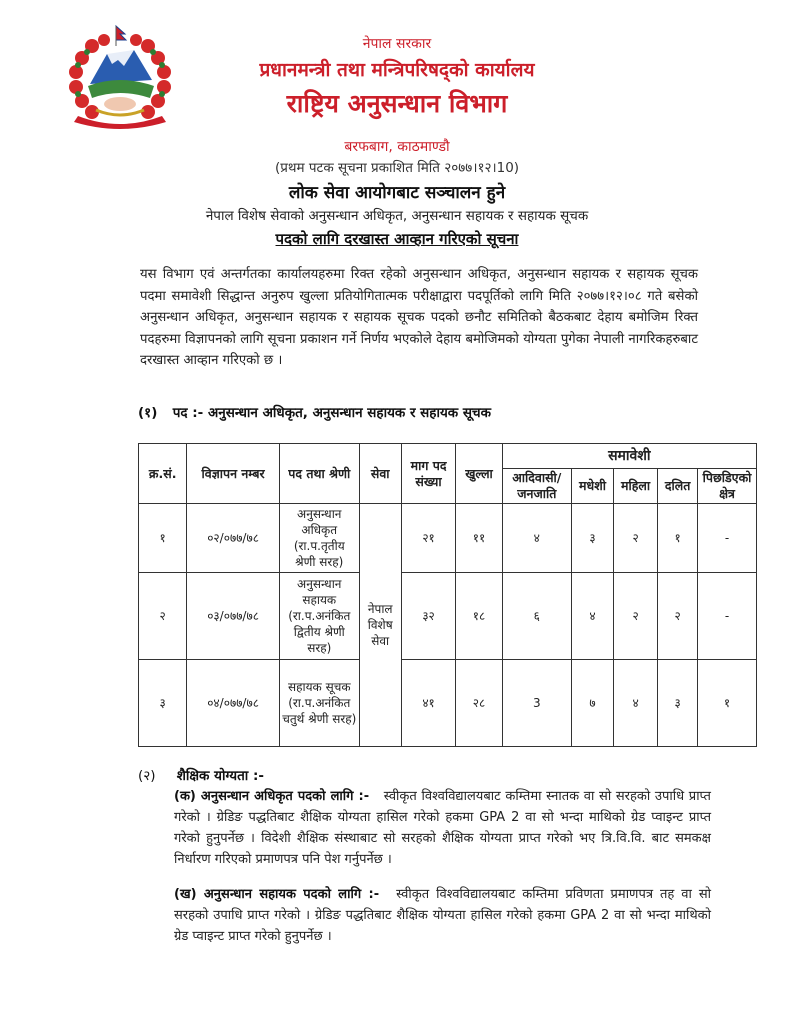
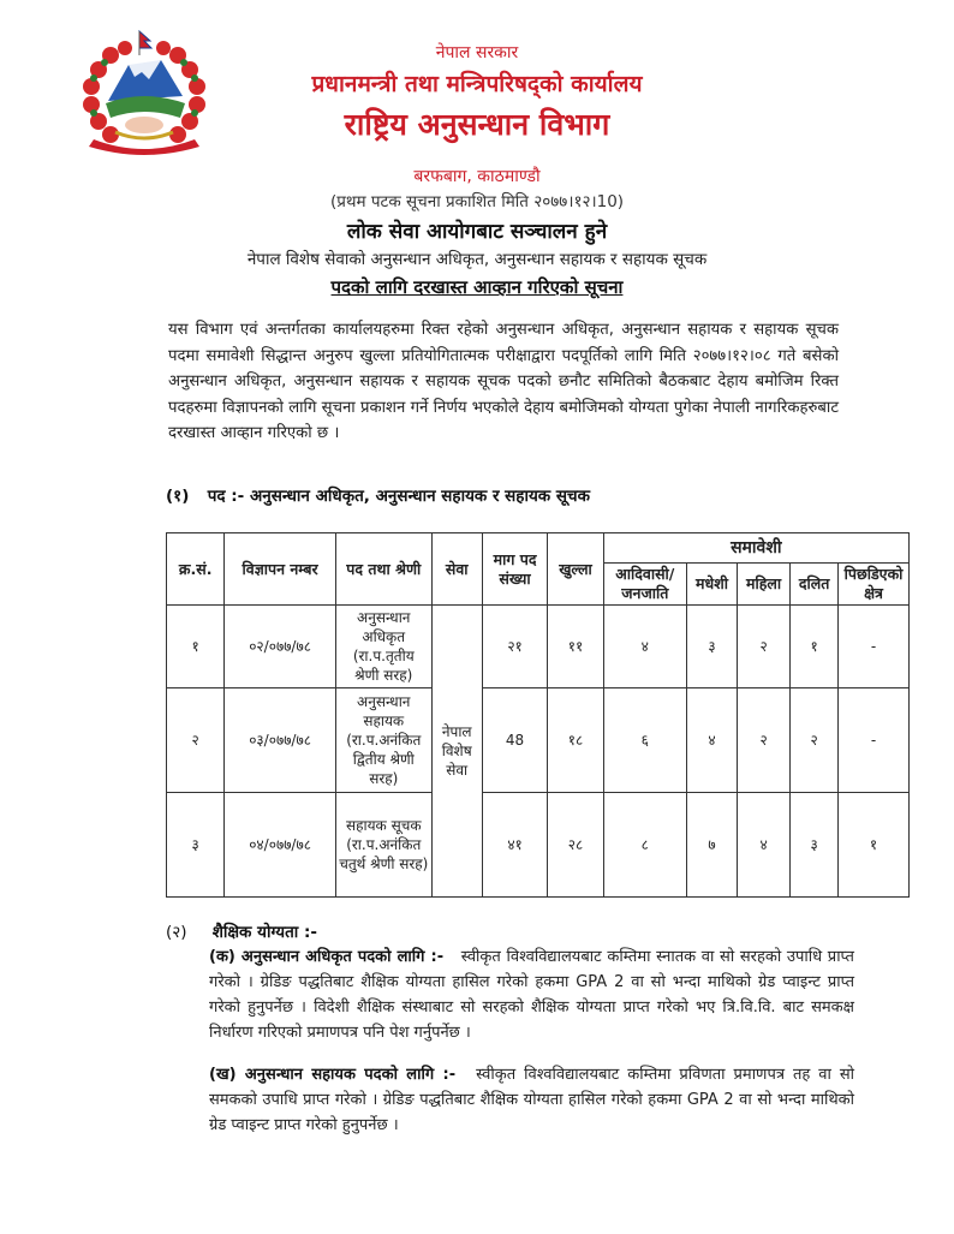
  नेपाल सरकार
  प्रधानमन्त्री तथा मन्त्रिपरिषद्को कार्यालय
  राष्ट्रिय अनुसन्धान विभाग
  बरफबाग, काठमाण्डौ
  (प्रथम पटक सूचना प्रकाशित मिति २०७७।१२।10)
  लोक सेवा आयोगबाट सञ्चालन हुने
  नेपाल विशेष सेवाको अनुसन्धान अधिकृत, अनुसन्धान सहायक र सहायक सूचक
  पदको लागि दरखास्त आव्हान गरिएको सूचना
  यस विभाग एवं अन्तर्गतका कार्यालयहरुमा रिक्त रहेको अनुसन्धान अधिकृत, अनुसन्धान सहायक र सहायक सूचक पदमा समावेशी सिद्धान्त अनुरुप खुल्ला प्रतियोगितात्मक परीक्षाद्वारा पदपूर्तिको लागि मिति २०७७।१२।०८ गते बसेको अनुसन्धान अधिकृत, अनुसन्धान सहायक र सहायक सूचक पदको छनौट समितिको बैठकबाट देहाय बमोजिम रिक्त पदहरुमा विज्ञापनको लागि सूचना प्रकाशन गर्ने निर्णय भएकोले देहाय बमोजिमको योग्यता पुगेका नेपाली नागरिकहरुबाट दरखास्त आव्हान गरिएको छ ।
  (१) पद :- अनुसन्धान अधिकृत, अनुसन्धान सहायक र सहायक सूचक
  क्र.सं.	विज्ञापन नम्बर	पद तथा श्रेणी	सेवा	माग पद संख्या	खुल्ला	समावेशी
  आदिवासी/ जनजाति	मधेशी	महिला	दलित	पिछडिएको क्षेत्र
  १	०२/०७७/७८	अनुसन्धान अधिकृत (रा.प.तृतीय श्रेणी सरह)	नेपाल विशेष सेवा	२१	११	४	३	२	१	-
- २	०३/०७७/७८	अनुसन्धान सहायक (रा.प.अनंकित द्वितीय श्रेणी सरह)	३२	१८	६	४	२	२	-
+ २	०३/०७७/७८	अनुसन्धान सहायक (रा.प.अनंकित द्वितीय श्रेणी सरह)	48	१८	६	४	२	२	-
- ३	०४/०७७/७८	सहायक सूचक (रा.प.अनंकित चतुर्थ श्रेणी सरह)	४१	२८	3	७	४	३	१
+ ३	०४/०७७/७८	सहायक सूचक (रा.प.अनंकित चतुर्थ श्रेणी सरह)	४१	२८	८	७	४	३	१
  (२) शैक्षिक योग्यता :-
  (क) अनुसन्धान अधिकृत पदको लागि :- स्वीकृत विश्वविद्यालयबाट कम्तिमा स्नातक वा सो सरहको उपाधि प्राप्त गरेको । ग्रेडिङ पद्धतिबाट शैक्षिक योग्यता हासिल गरेको हकमा GPA 2 वा सो भन्दा माथिको ग्रेड प्वाइन्ट प्राप्त गरेको हुनुपर्नेछ । विदेशी शैक्षिक संस्थाबाट सो सरहको शैक्षिक योग्यता प्राप्त गरेको भए त्रि.वि.वि. बाट समकक्ष निर्धारण गरिएको प्रमाणपत्र पनि पेश गर्नुपर्नेछ ।
- (ख) अनुसन्धान सहायक पदको लागि :- स्वीकृत विश्वविद्यालयबाट कम्तिमा प्रविणता प्रमाणपत्र तह वा सो सरहको उपाधि प्राप्त गरेको । ग्रेडिङ पद्धतिबाट शैक्षिक योग्यता हासिल गरेको हकमा GPA 2 वा सो भन्दा माथिको ग्रेड प्वाइन्ट प्राप्त गरेको हुनुपर्नेछ ।
+ (ख) अनुसन्धान सहायक पदको लागि :- स्वीकृत विश्वविद्यालयबाट कम्तिमा प्रविणता प्रमाणपत्र तह वा सो समकको उपाधि प्राप्त गरेको । ग्रेडिङ पद्धतिबाट शैक्षिक योग्यता हासिल गरेको हकमा GPA 2 वा सो भन्दा माथिको ग्रेड प्वाइन्ट प्राप्त गरेको हुनुपर्नेछ ।
